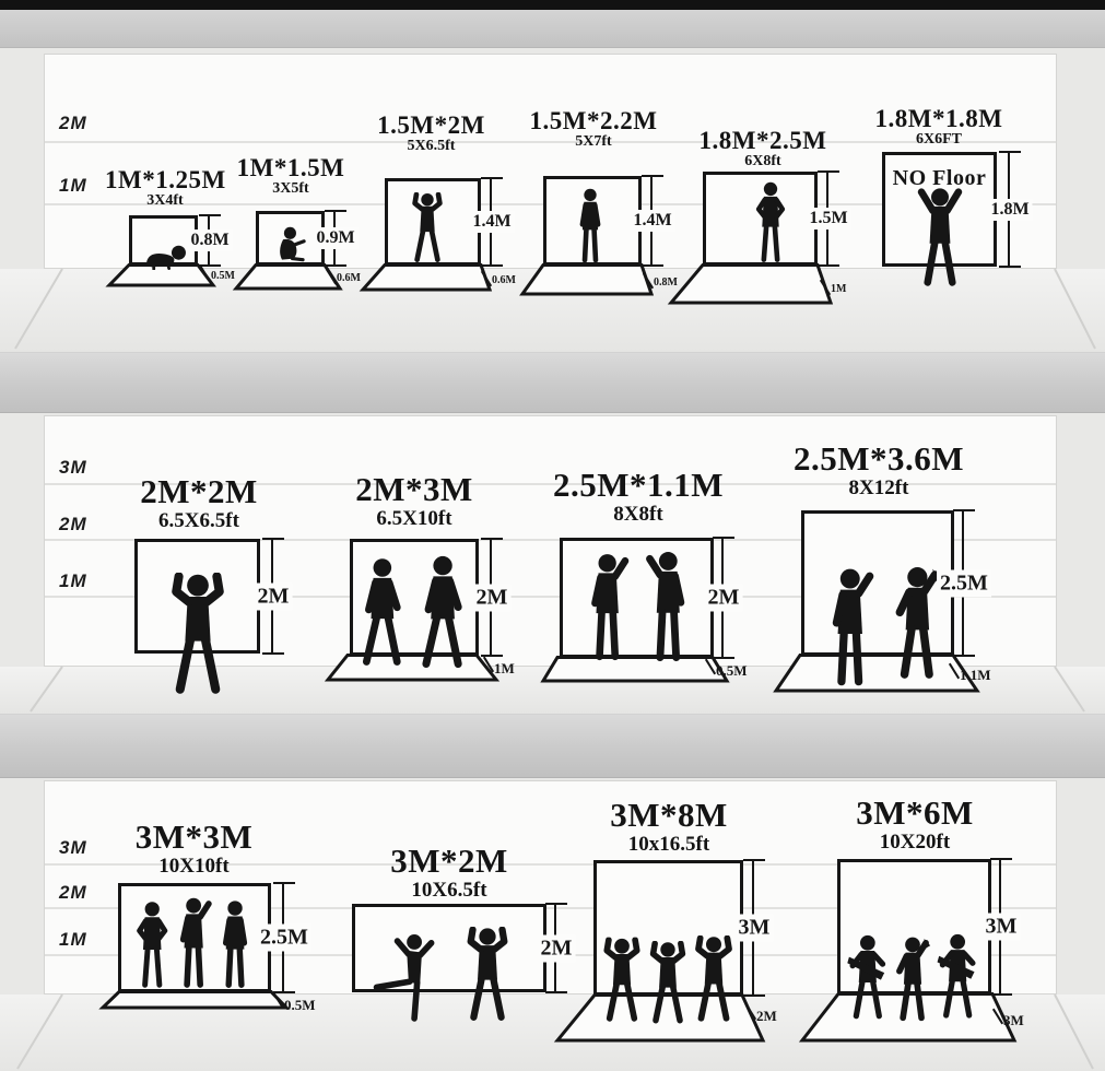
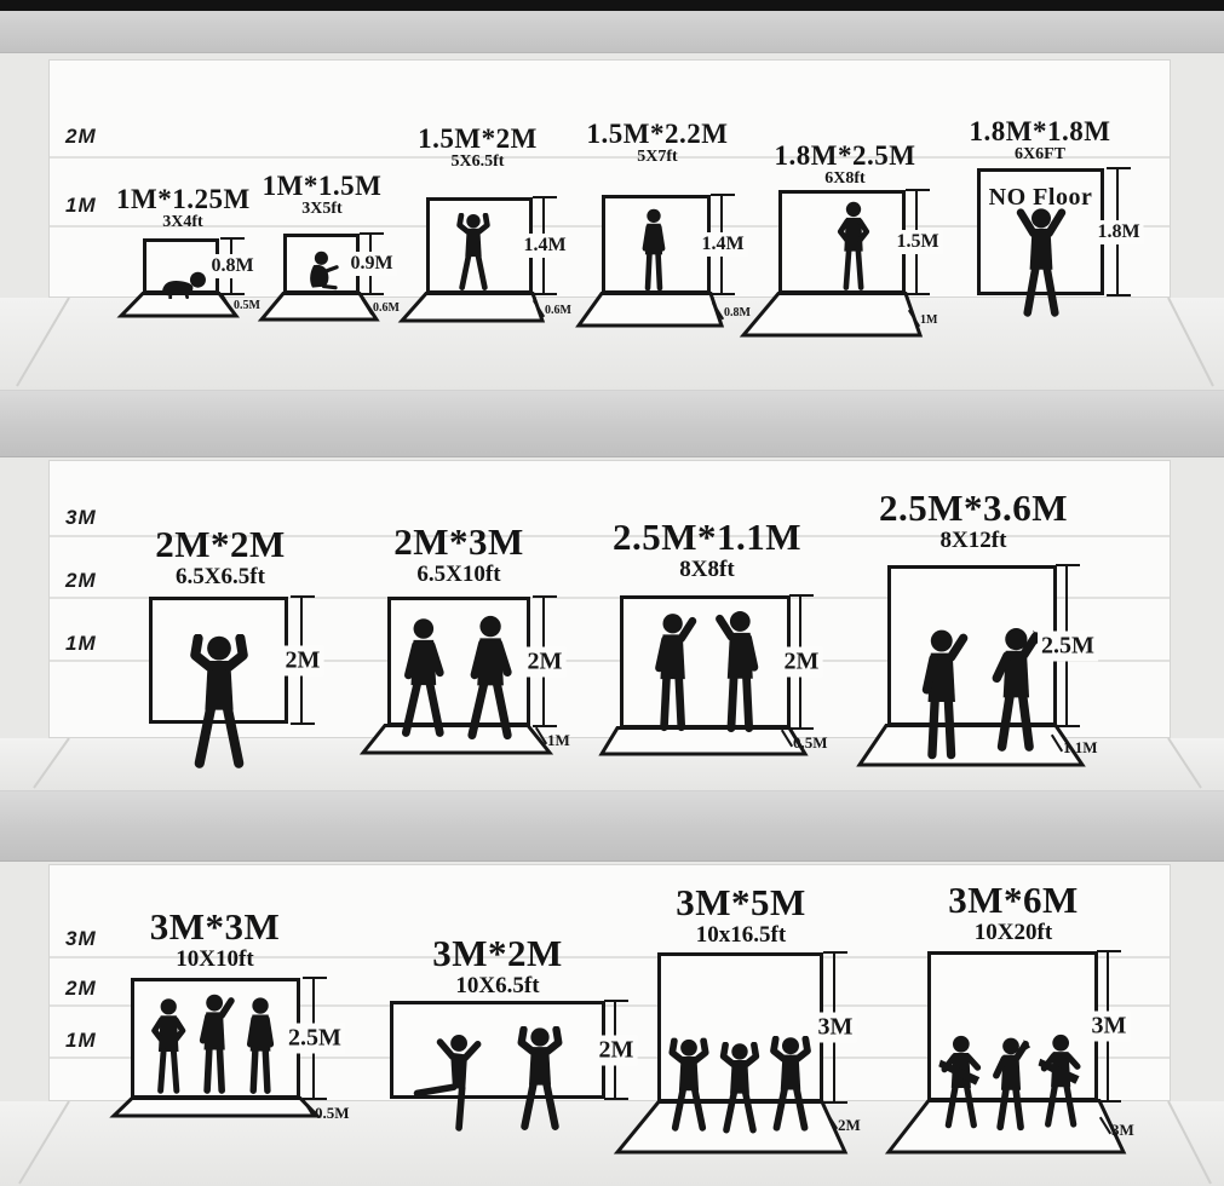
  2M
  1M
  1M*1.25M
  3X4ft
  0.8M
  0.5M
  1M*1.5M
  3X5ft
  0.9M
  0.6M
  1.5M*2M
  5X6.5ft
  1.4M
  0.6M
  1.5M*2.2M
  5X7ft
  1.4M
  0.8M
  1.8M*2.5M
  6X8ft
  1.5M
  1M
  1.8M*1.8M
  6X6FT
  NO Floor
  1.8M
  3M
  2M
  1M
  2M*2M
  6.5X6.5ft
  2M
  2M*3M
  6.5X10ft
  2M
  1M
  2.5M*1.1M
  8X8ft
  2M
  0.5M
  2.5M*3.6M
  8X12ft
  2.5M
  1.1M
  3M
  2M
  1M
  3M*3M
  10X10ft
  2.5M
  0.5M
  3M*2M
  10X6.5ft
  2M
- 3M*8M
+ 3M*5M
  10x16.5ft
  3M
  2M
  3M*6M
  10X20ft
  3M
  3M
